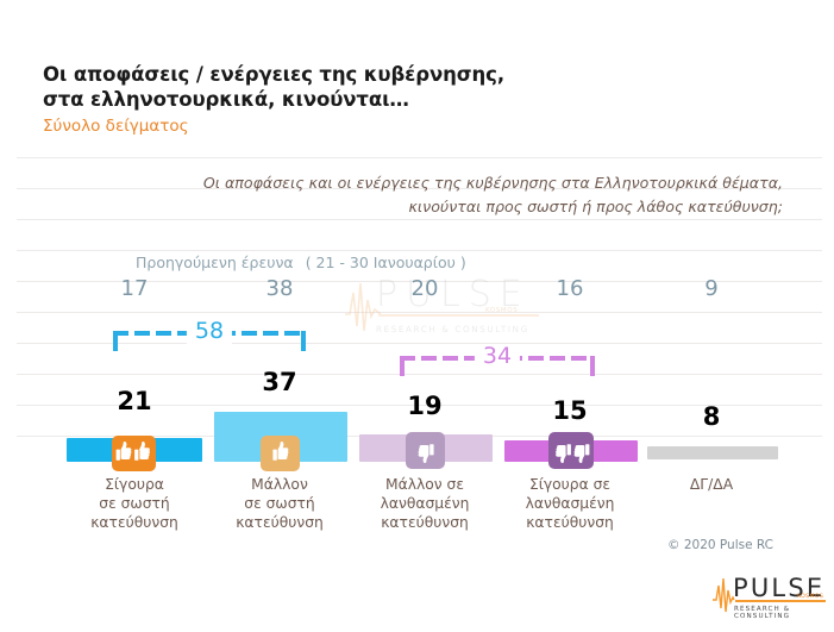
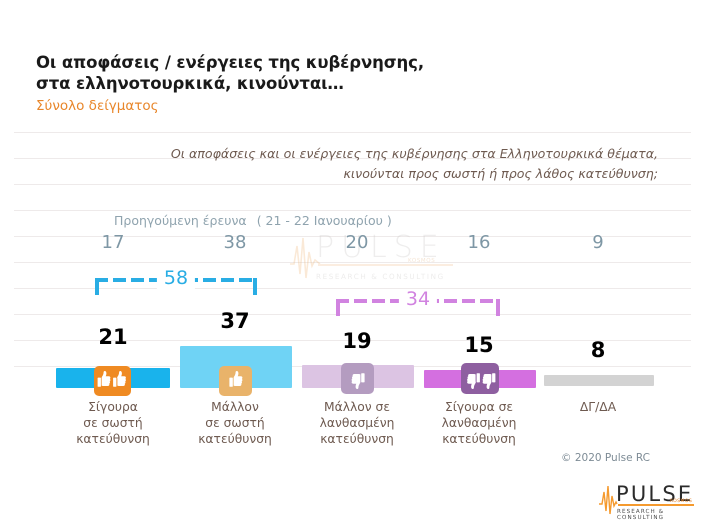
  PULSE
  Οι αποφάσεις / ενέργειες της κυβέρνησης,
  στα ελληνοτουρκικά, κινούνται…
  Σύνολο δείγματος
  Οι αποφάσεις και οι ενέργειες της κυβέρνησης στα Ελληνοτουρκικά θέματα,
  κινούνται προς σωστή ή προς λάθος κατεύθυνση;
- Προηγούμενη έρευνα ( 21 - 30 Ιανουαρίου )
+ Προηγούμενη έρευνα ( 21 - 22 Ιανουαρίου )
  17
  38
  20
  16
  9
  58
  34
  21
  37
  19
  15
  8
  Σίγουρα
  σε σωστή
  κατεύθυνση
  Μάλλον
  σε σωστή
  κατεύθυνση
  Μάλλον σε
  λανθασμένη
  κατεύθυνση
  Σίγουρα σε
  λανθασμένη
  κατεύθυνση
  ΔΓ/ΔΑ
  © 2020 Pulse RC
  PULSE
